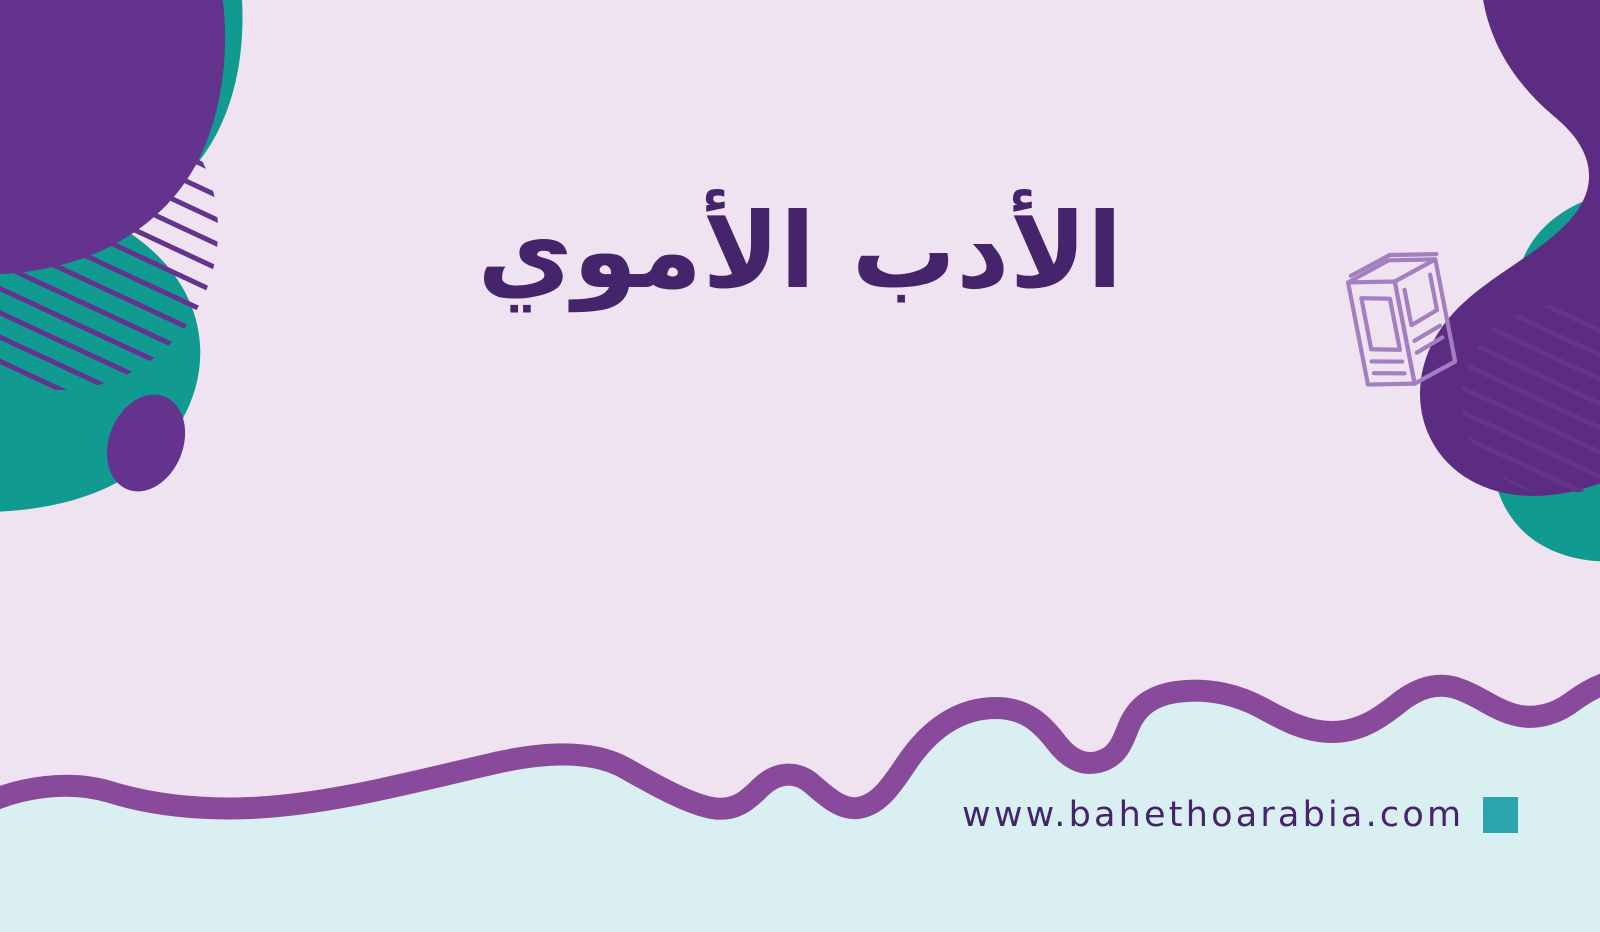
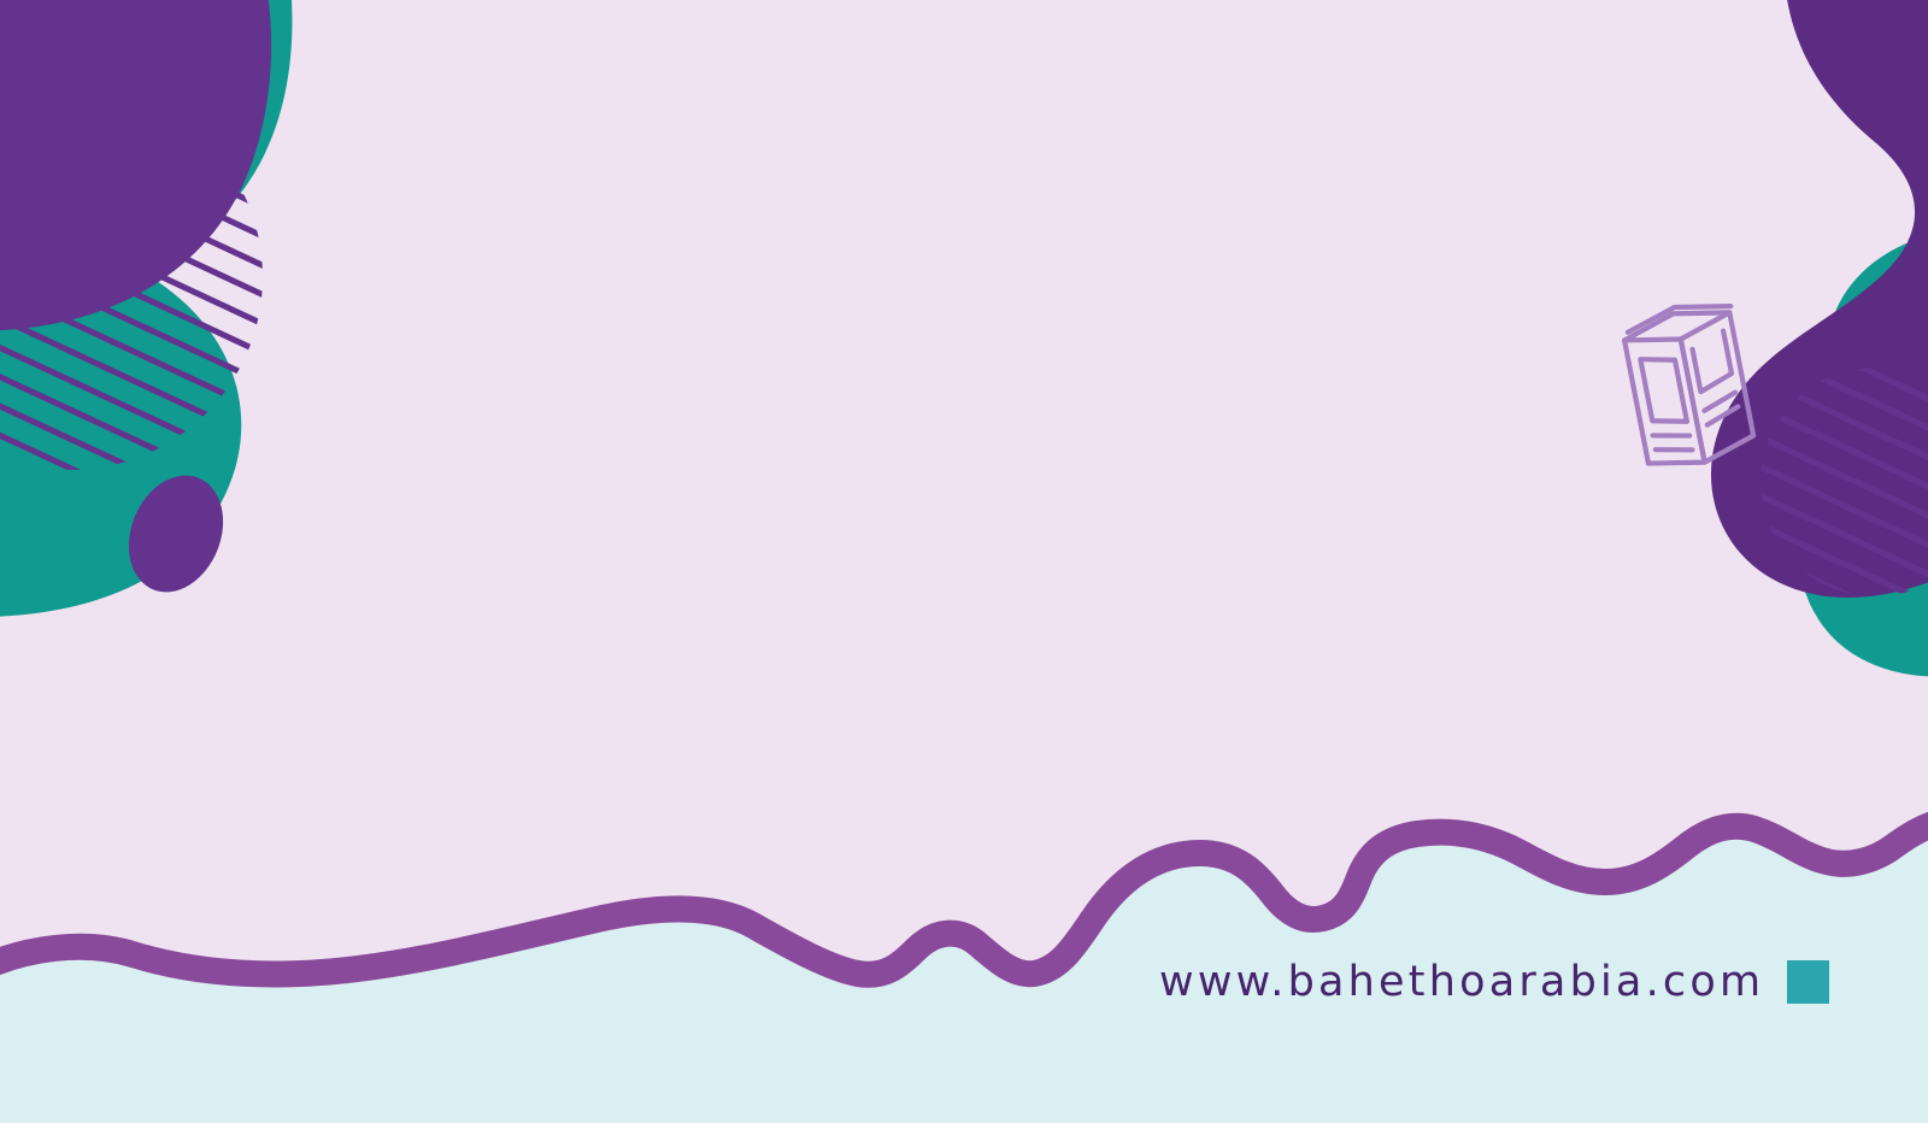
- الأدب الأموي
  www.bahethoarabia.com
